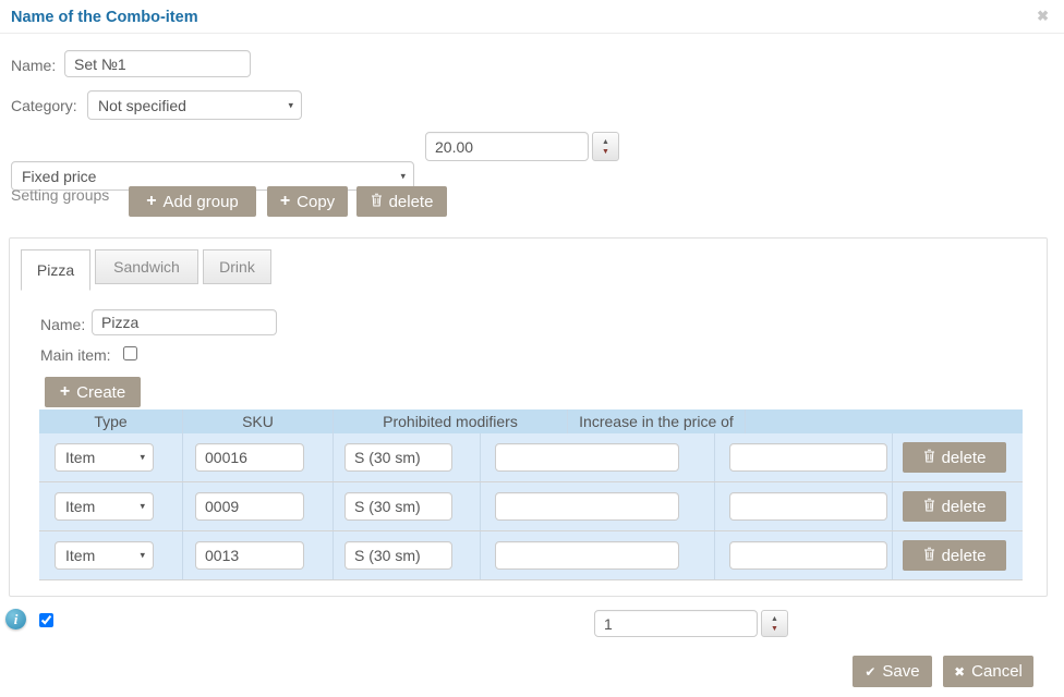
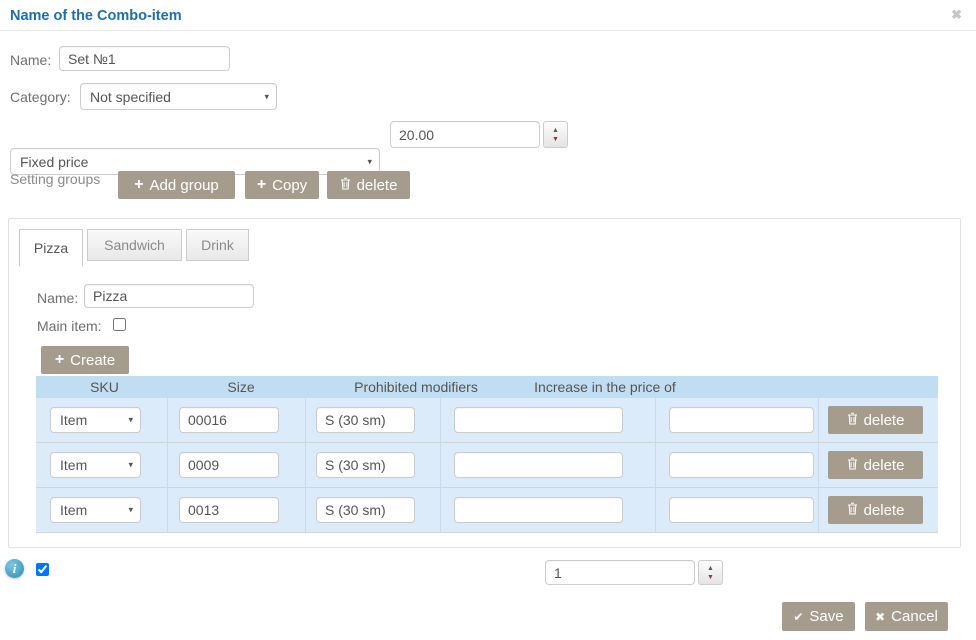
  Name of the Combo-item
  ✖
  Name:
  Set №1
  Category:
  Not specified
  ▾
  Fixed price
  ▾
  20.00
  Setting groups
  +
  Add group
  +
  Copy
  delete
  Pizza
  Sandwich
  Drink
  Name:
  Pizza
  Main item:
  +
  Create
- Type
  SKU
+ Size
  Prohibited modifiers
  Increase in the price of
  Item
  ▾
  00016
  S (30 sm)
  delete
  Item
  ▾
  0009
  S (30 sm)
  delete
  Item
  ▾
  0013
  S (30 sm)
  delete
  i
  1
  ✔
  Save
  ✖
  Cancel
